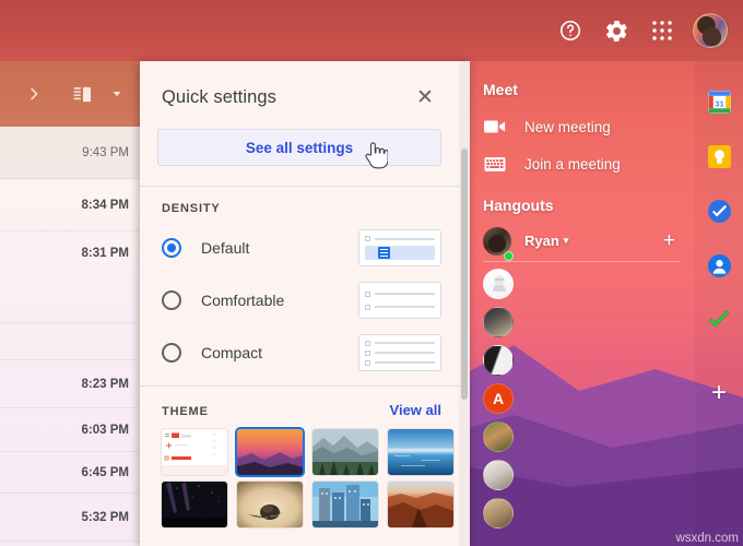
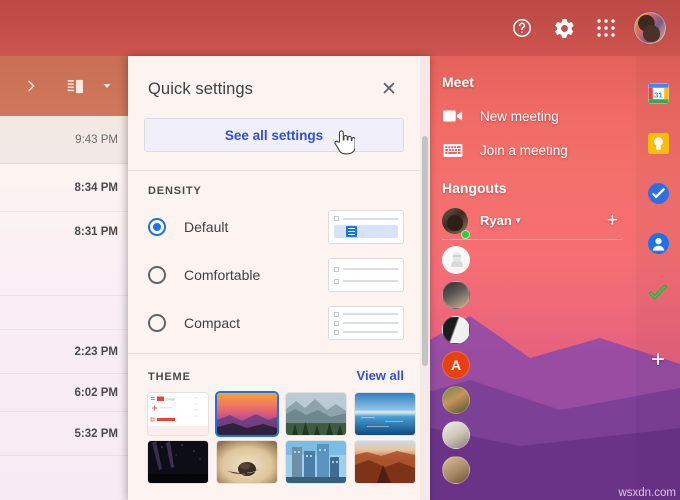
  9:43 PM
  8:34 PM
  8:31 PM
- 8:23 PM
+ 2:23 PM
- 6:03 PM
- 6:45 PM
+ 6:02 PM
  5:32 PM
  Meet
  New meeting
  Join a meeting
  Hangouts
  Ryan
  ▾
  +
  A
  31
  +
  Quick settings
  ✕
  See all settings
  DENSITY
  Default
  Comfortable
  Compact
  THEME
  View all
  wsxdn.com
